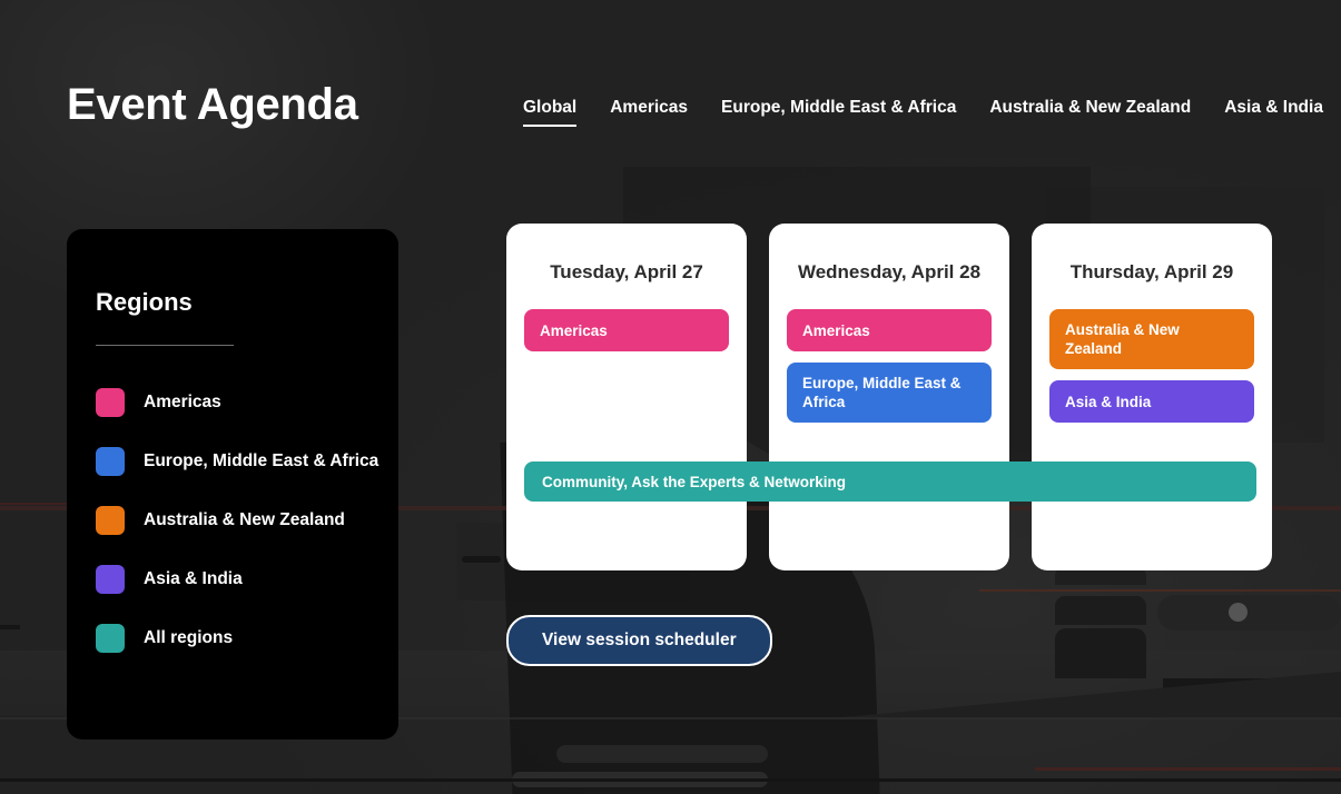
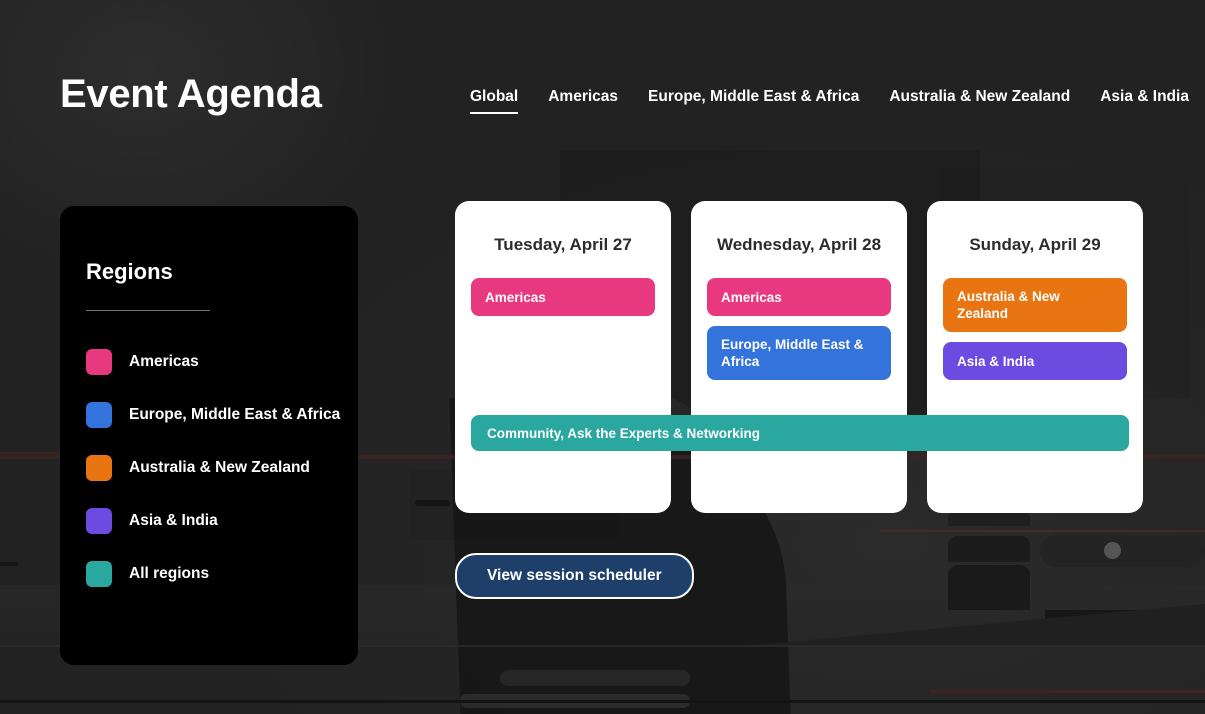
  Event Agenda
  Global
  Americas
  Europe, Middle East & Africa
  Australia & New Zealand
  Asia & India
  Regions
  Americas
  Europe, Middle East & Africa
  Australia & New Zealand
  Asia & India
  All regions
  Tuesday, April 27
  Americas
  Wednesday, April 28
  Americas
  Europe, Middle East & Africa
- Thursday, April 29
+ Sunday, April 29
  Australia & New Zealand
  Asia & India
  Community, Ask the Experts & Networking
  View session scheduler
